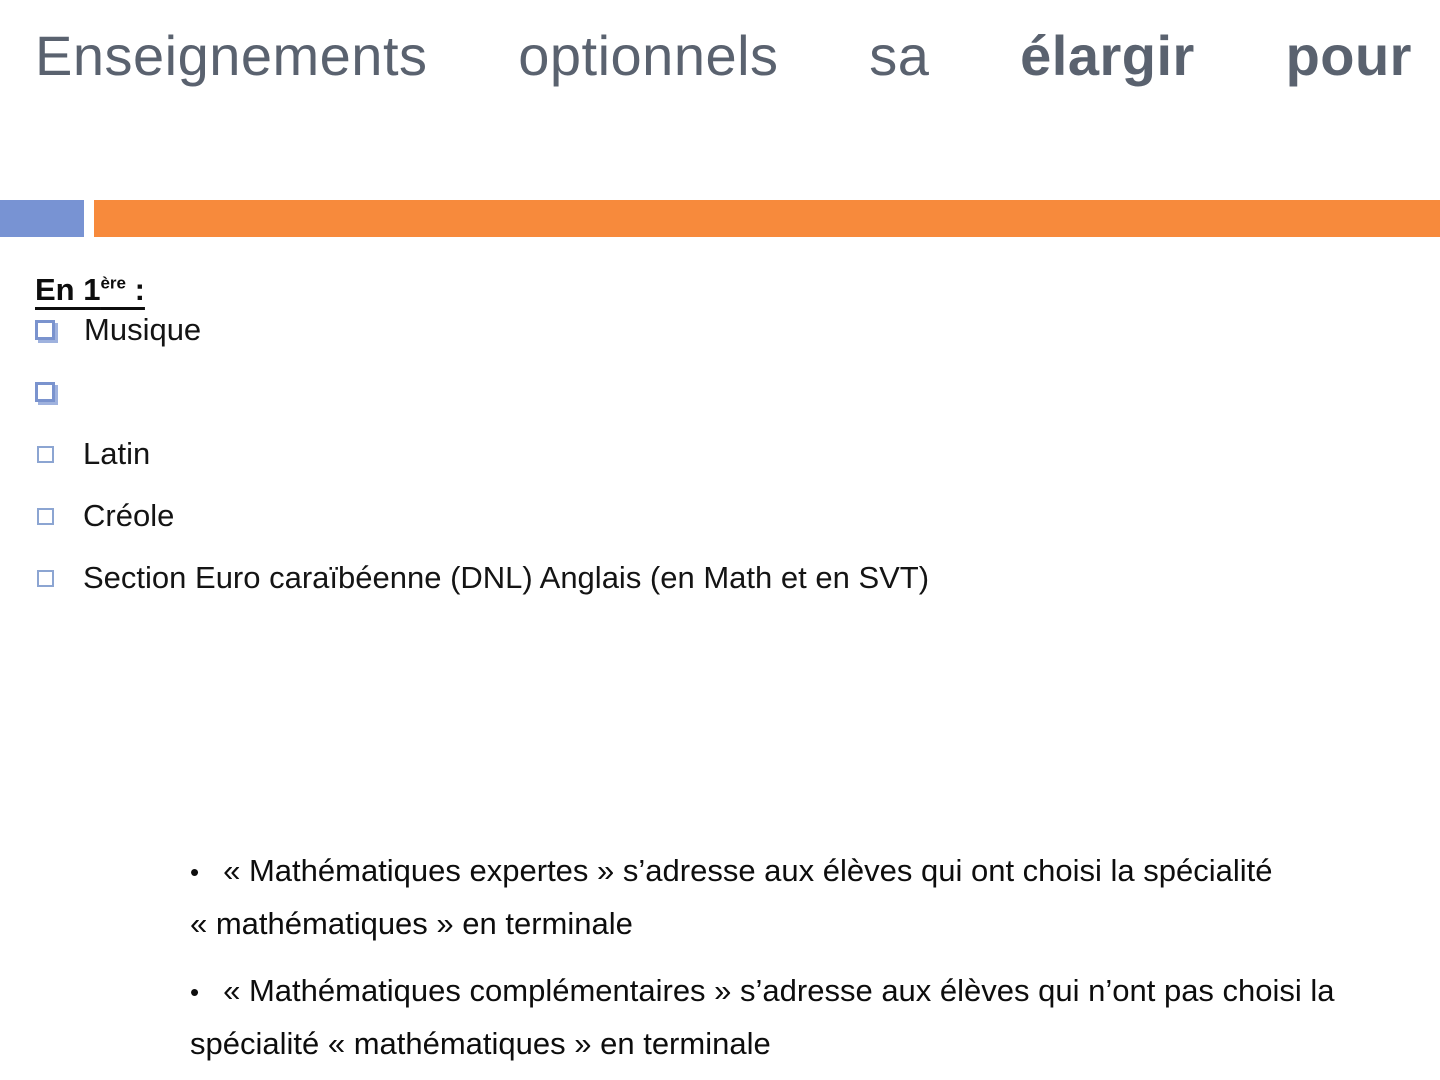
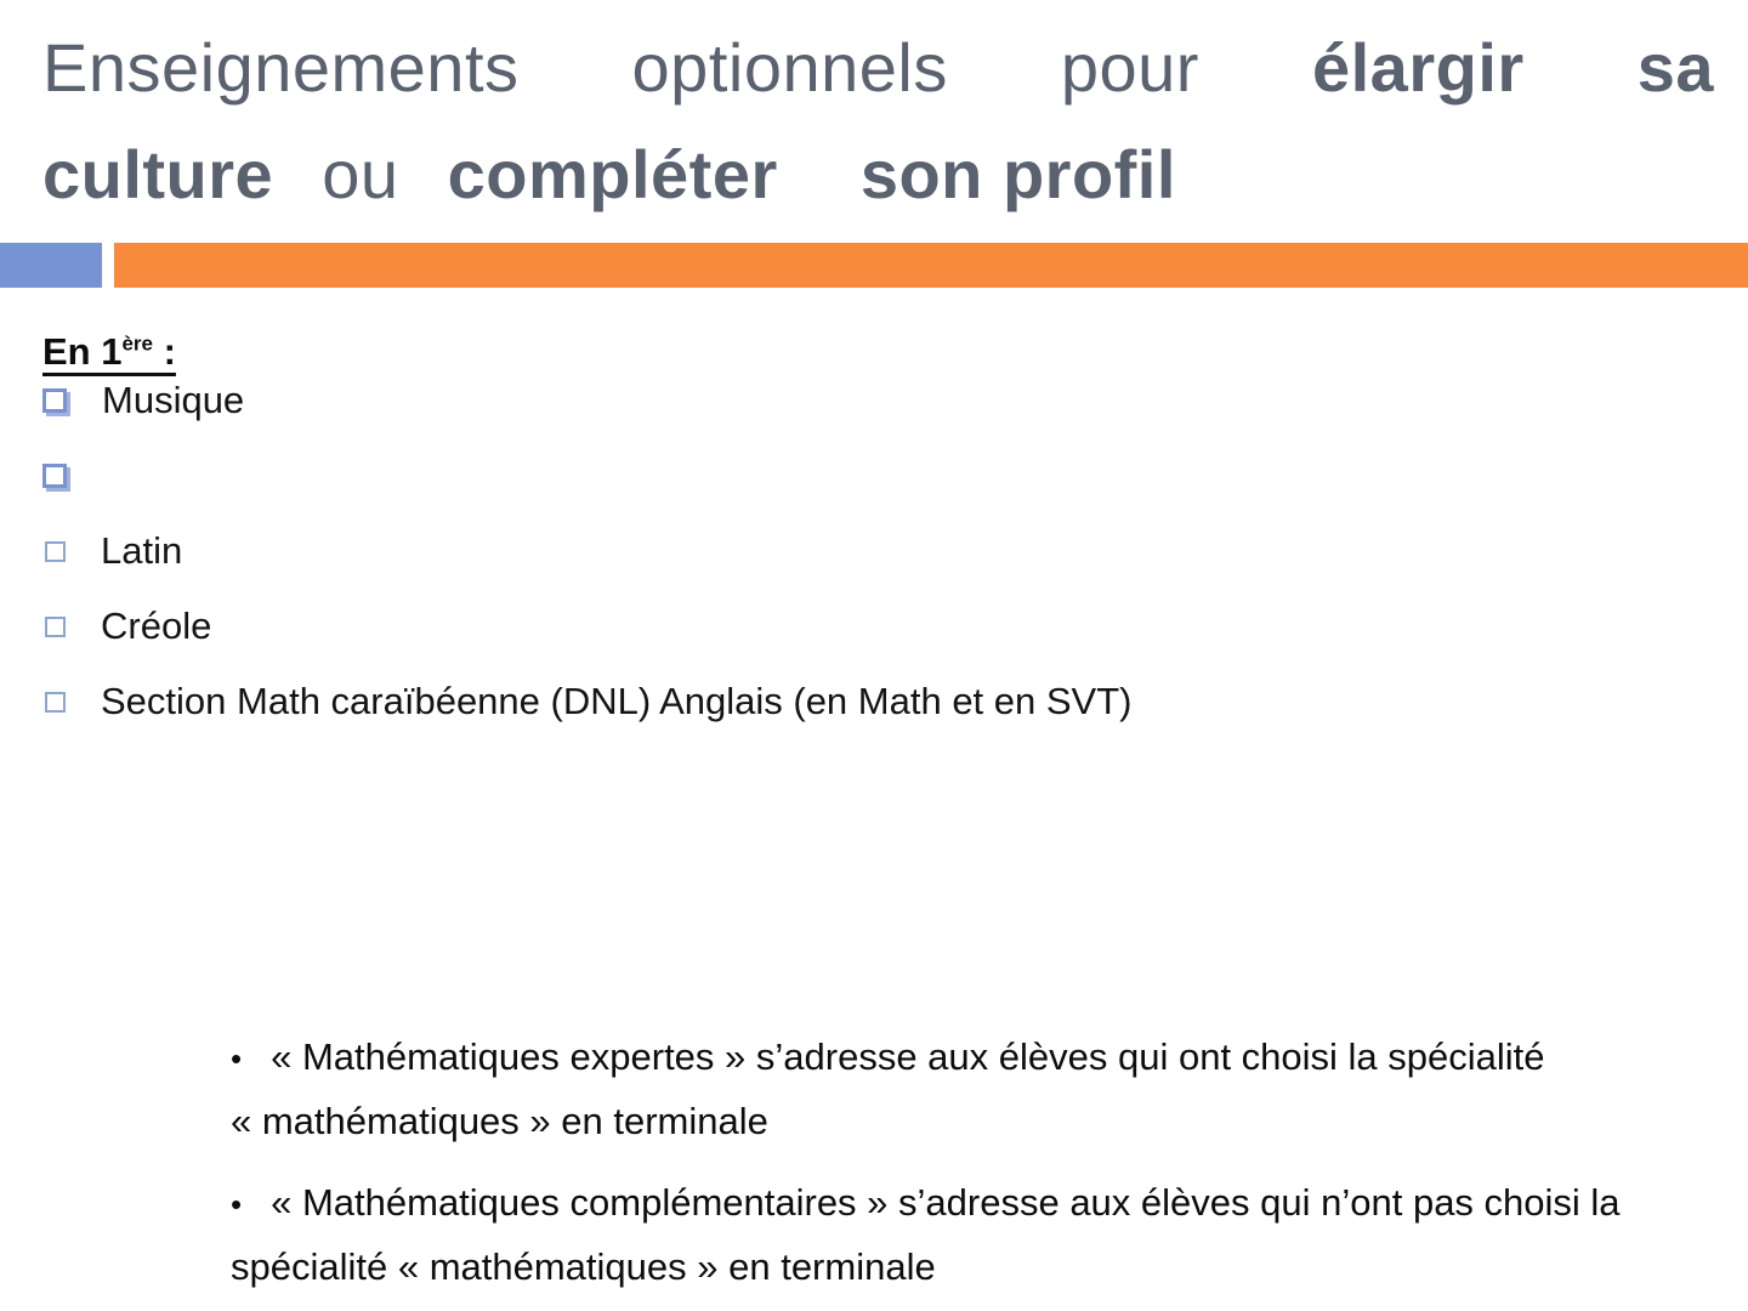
  Enseignements
  optionnels
- sa
+ pour
  élargir
- pour
+ sa
+ culture ou compléter son profil
  En 1ère :
  Musique
  Latin
  Créole
- Section Euro caraïbéenne (DNL) Anglais (en Math et en SVT)
+ Section Math caraïbéenne (DNL) Anglais (en Math et en SVT)
  • « Mathématiques expertes » s’adresse aux élèves qui ont choisi la spécialité « mathématiques » en terminale
  • « Mathématiques complémentaires » s’adresse aux élèves qui n’ont pas choisi la spécialité « mathématiques » en terminale
